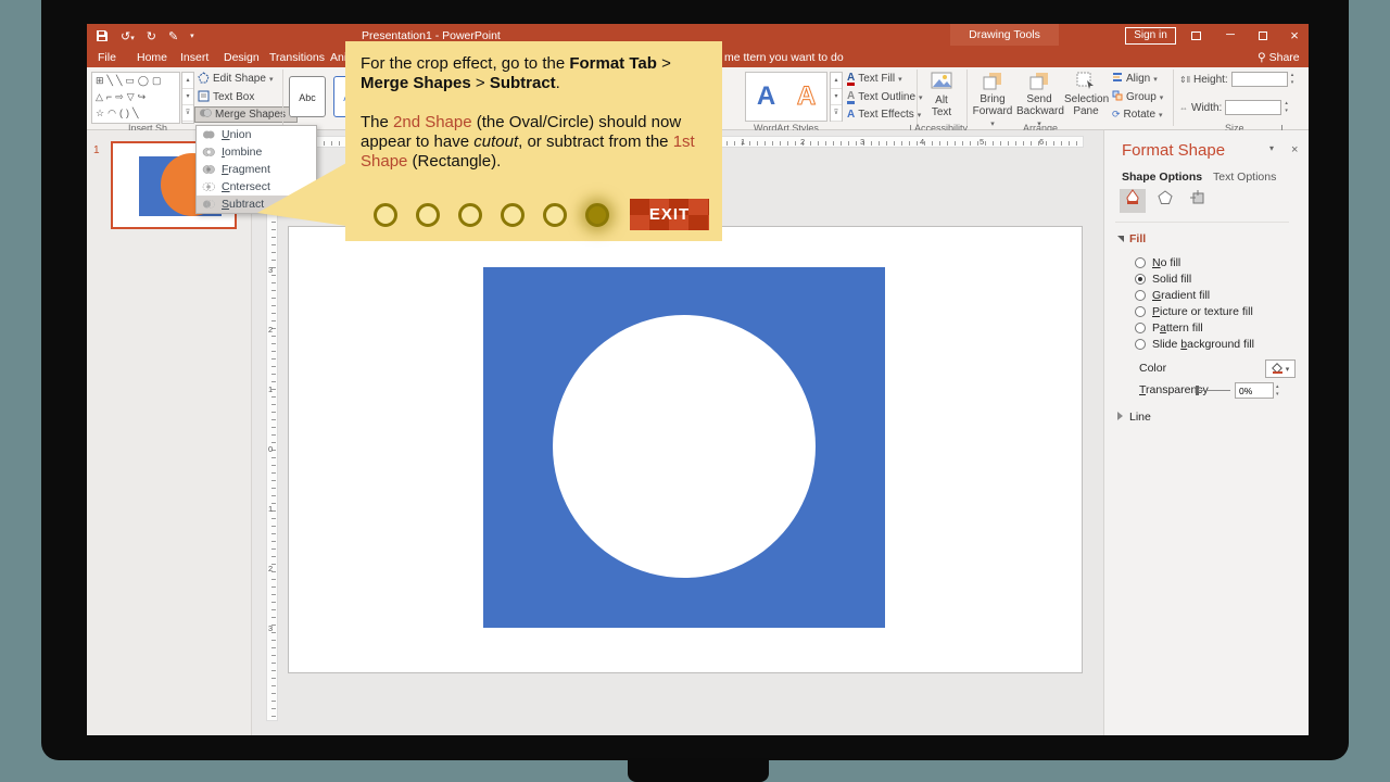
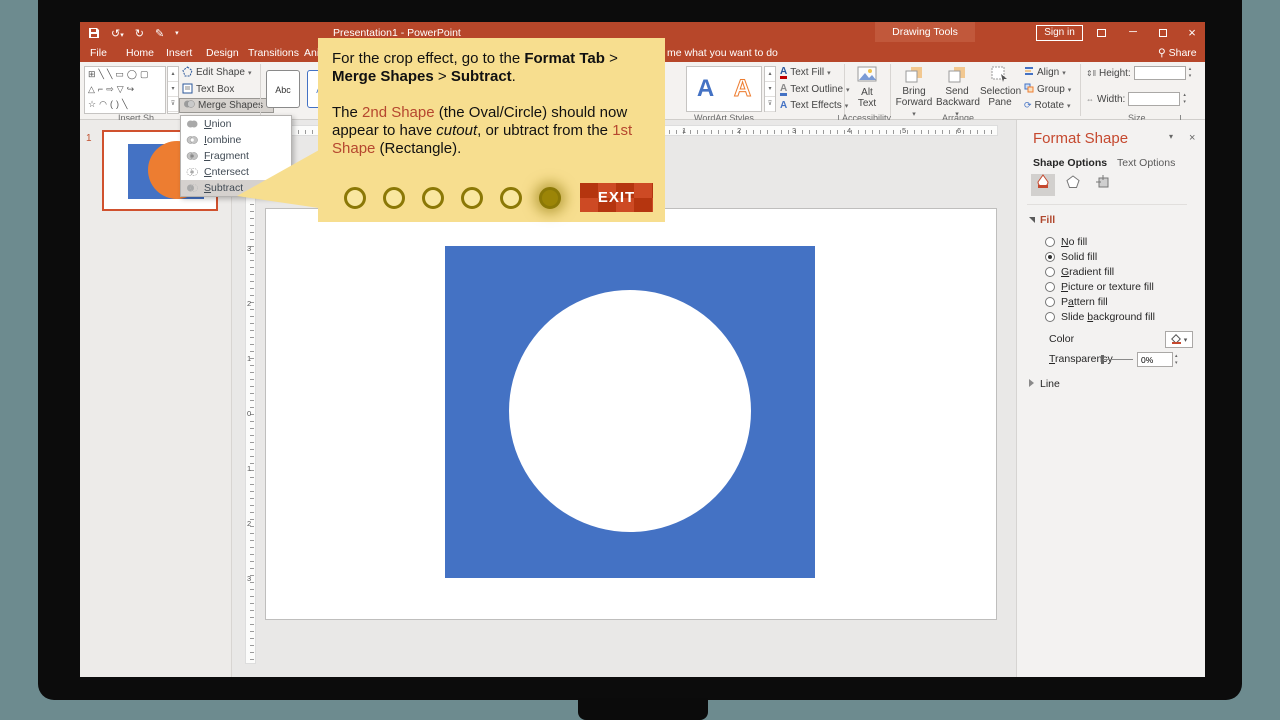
  ↻
  ✎
  Presentation1 - PowerPoint
  Drawing Tools
  Sign in
  ─
  ×
  File
  Home
  Insert
  Design
  Transitions
- me ttern you want to do
+ me what you want to do
  ⚲ Share
  ⊞
  ╲
  ╲
  ▭
  ◯
  ▢
  △
  ⌐
  ⇨
  ▽
  ↪
  ☆
  ◠
  (
  )
  ╲
  Edit Shape
  Text Box
  Merge Shape
  Insert Sh
  Abc
  A
  A
  A
  Text Fill
  A
  Text Outline
  A
  Text Effects
  WordArt Styles
  Alt
  Text
  Accessibility
  Bring
  Forward
  Send
  Backward
  Selection
  Pane
  Align
  Group
  ⟳
  Rotate
  Arrange
  ⇕‖
  Height:
  ⇔
  Width:
  Size
  1
  1
  2
  3
  4
  5
  6
  3
  2
  1
  0
  1
  2
  3
  Format Shape
  ▾
  ×
  Shape Options
  Text Options
  Fill
  No fill
  Solid fill
  Gradient fill
  Picture or texture fill
  Pattern fill
  Slide background fill
  Color
  Transparen
  0%
  Line
  Union
  Iombine
  Fragment
  Cntersect
  Subtract
  For the crop effect, go to the Format Tab > Merge Shapes > Subtract.
- The 2nd Shape (the Oval/Circle) should now appear to have cutout, or subtract from the 1st Shape (Rectangle).
+ The 2nd Shape (the Oval/Circle) should now appear to have cutout, or ubtract from the 1st Shape (Rectangle).
  EXIT
